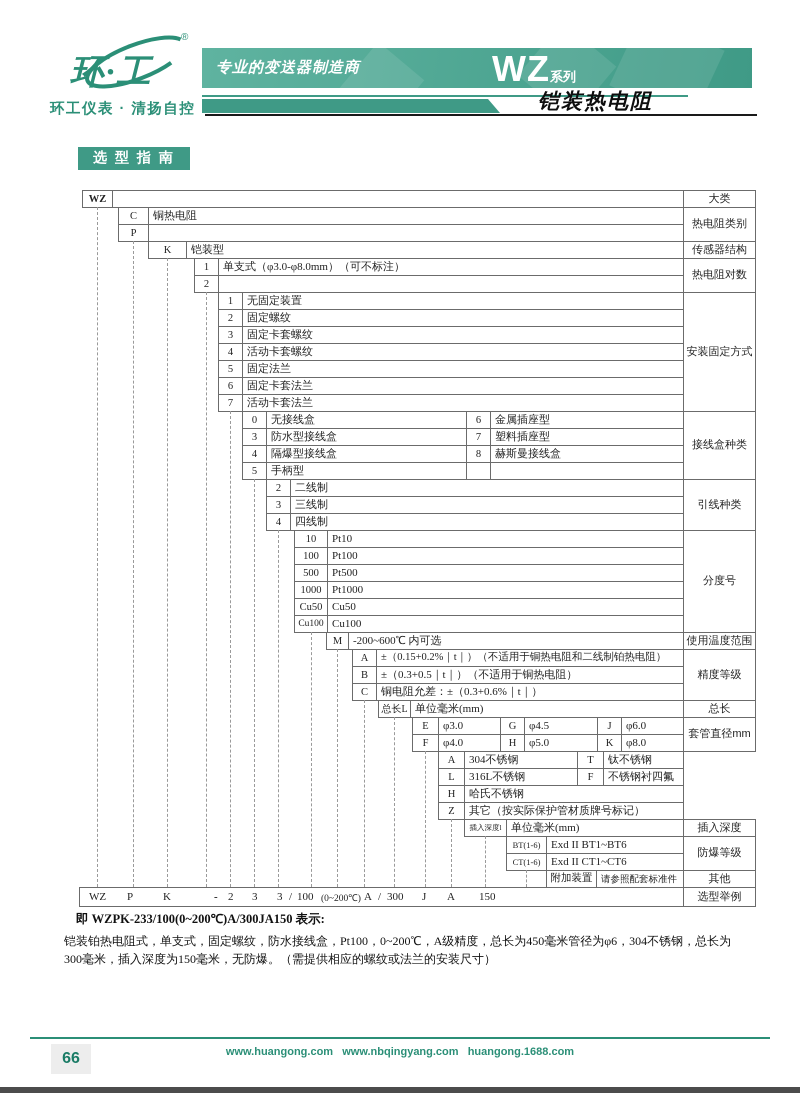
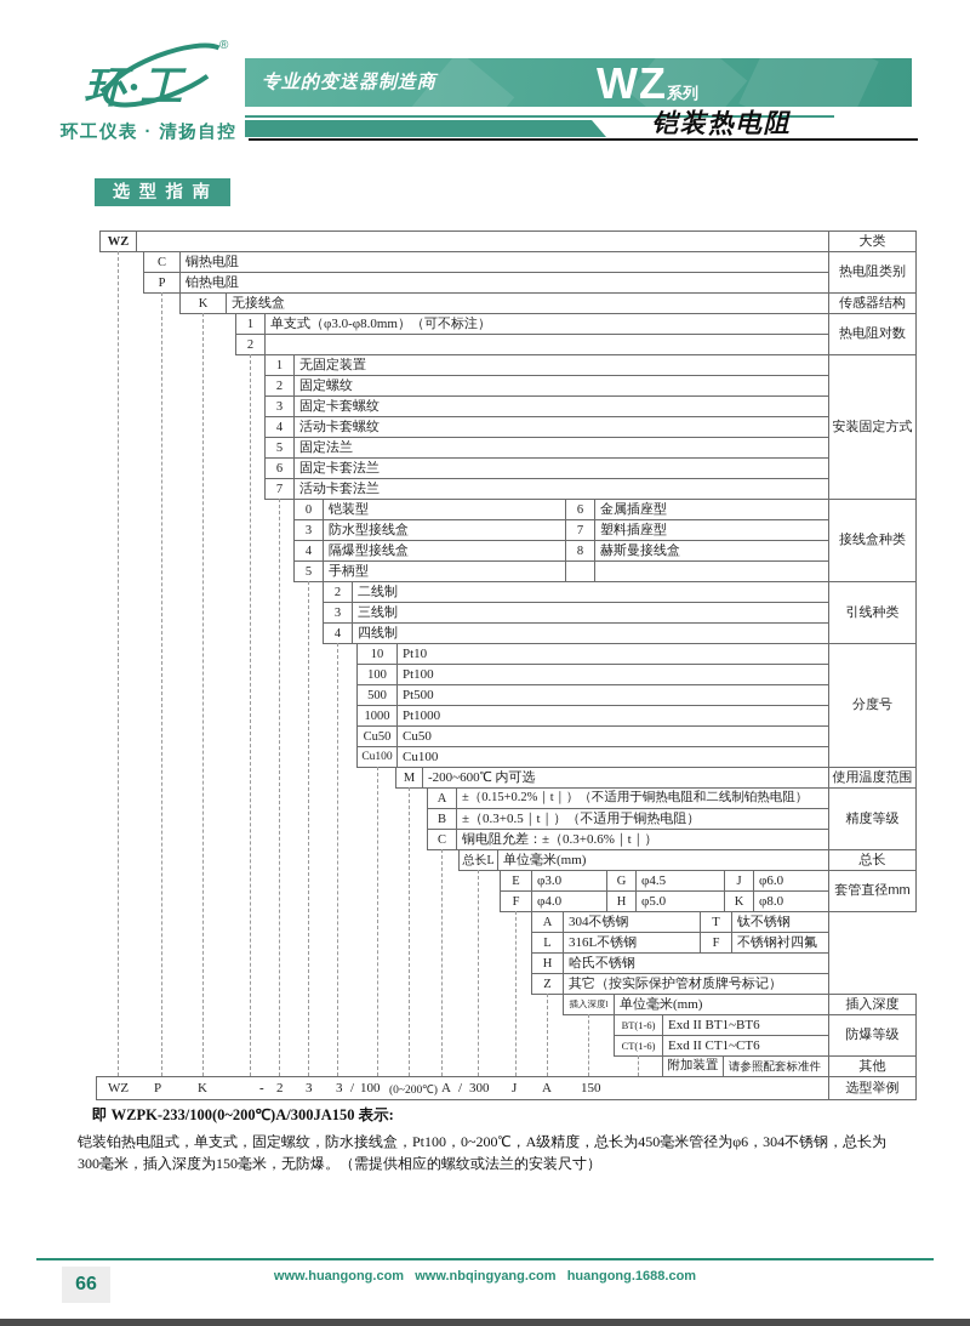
  环·工
  ®
  环工仪表 · 清扬自控
  专业的变送器制造商
  WZ系列
  铠装热电阻
  选 型 指 南
  WZ
  大类
  C
  铜热电阻
  P
+ 铂热电阻
  热电阻类别
  K
- 铠装型
+ 无接线盒
  传感器结构
  1
  单支式（φ3.0-φ8.0mm）（可不标注）
  2
  热电阻对数
  1
  无固定装置
  2
  固定螺纹
  3
  固定卡套螺纹
  4
  活动卡套螺纹
  5
  固定法兰
  6
  固定卡套法兰
  7
  活动卡套法兰
  安装固定方式
  0
- 无接线盒
+ 铠装型
  6
  金属插座型
  3
  防水型接线盒
  7
  塑料插座型
  4
  隔爆型接线盒
  8
  赫斯曼接线盒
  5
  手柄型
  接线盒种类
  2
  二线制
  3
  三线制
  4
  四线制
  引线种类
  10
  Pt10
  100
  Pt100
  500
  Pt500
  1000
  Pt1000
  Cu50
  Cu50
  Cu100
  Cu100
  分度号
  M
  -200~600℃ 内可选
  使用温度范围
  A
  ±（0.15+0.2%｜t｜）（不适用于铜热电阻和二线制铂热电阻）
  B
  ±（0.3+0.5｜t｜）（不适用于铜热电阻）
  C
  铜电阻允差：±（0.3+0.6%｜t｜）
  精度等级
  总长L
  单位毫米(mm)
  总长
  E
  φ3.0
  G
  φ4.5
  J
  φ6.0
  F
  φ4.0
  H
  φ5.0
  K
  φ8.0
  套管直径mm
  A
  304不锈钢
  T
  钛不锈钢
  L
  316L不锈钢
  F
  不锈钢衬四氟
  H
  哈氏不锈钢
  Z
  其它（按实际保护管材质牌号标记）
  插入深度l
  单位毫米(mm)
  插入深度
  BT(1-6)
  Exd II BT1~BT6
  CT(1-6)
  Exd II CT1~CT6
  防爆等级
  附加装置
  请参照配套标准件
  其他
  WZ
  P
  K
  -
  2
  3
  3
  /
  100
  (0~200℃)
  A
  /
  300
  J
  A
  150
  选型举例
  即 WZPK-233/100(0~200℃)A/300JA150 表示:
  铠装铂热电阻式，单支式，固定螺纹，防水接线盒，Pt100，0~200℃，A级精度，总长为450毫米管径为φ6，304不锈钢，总长为300毫米，插入深度为150毫米，无防爆。（需提供相应的螺纹或法兰的安装尺寸）
  66
  www.huangong.com www.nbqingyang.com huangong.1688.com
